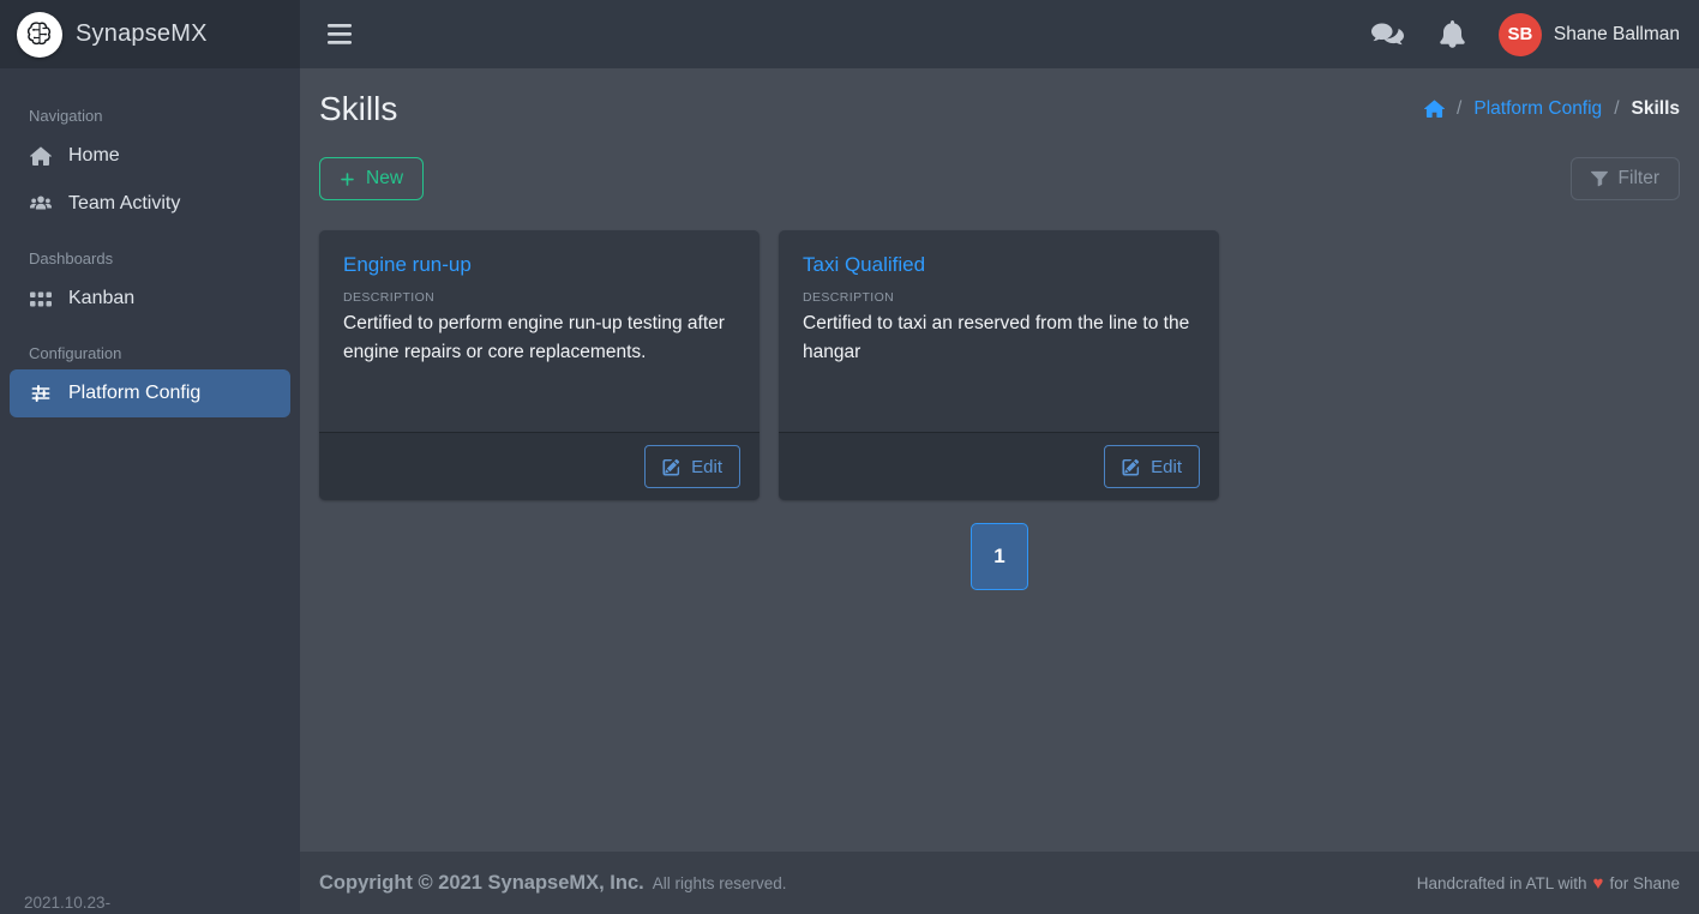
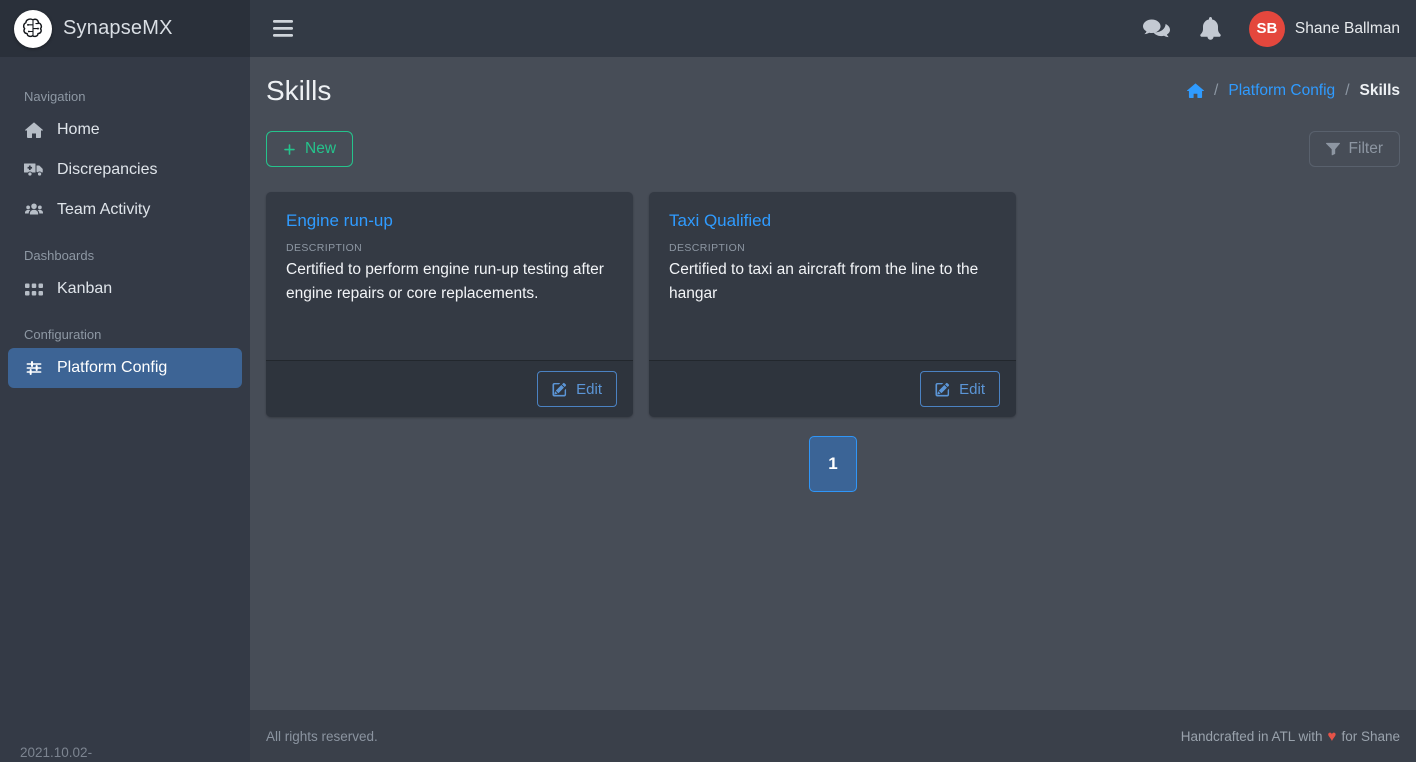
  SynapseMX
  SB
  Shane Ballman
  Navigation
  Home
+ Discrepancies
  Team Activity
  Dashboards
  Kanban
  Configuration
  Platform Config
- 2021.10.23-
+ 2021.10.02-
  Skills
  /
  Platform Config
  /
  Skills
  New
  Filter
  Engine run-up
  DESCRIPTION
  Certified to perform engine run-up testing after engine repairs or core replacements.
  Edit
  Taxi Qualified
  DESCRIPTION
- Certified to taxi an reserved from the line to the hangar
+ Certified to taxi an aircraft from the line to the hangar
  Edit
  1
- Copyright © 2021 SynapseMX, Inc.
  All rights reserved.
  Handcrafted in ATL with
  ♥
  for Shane
